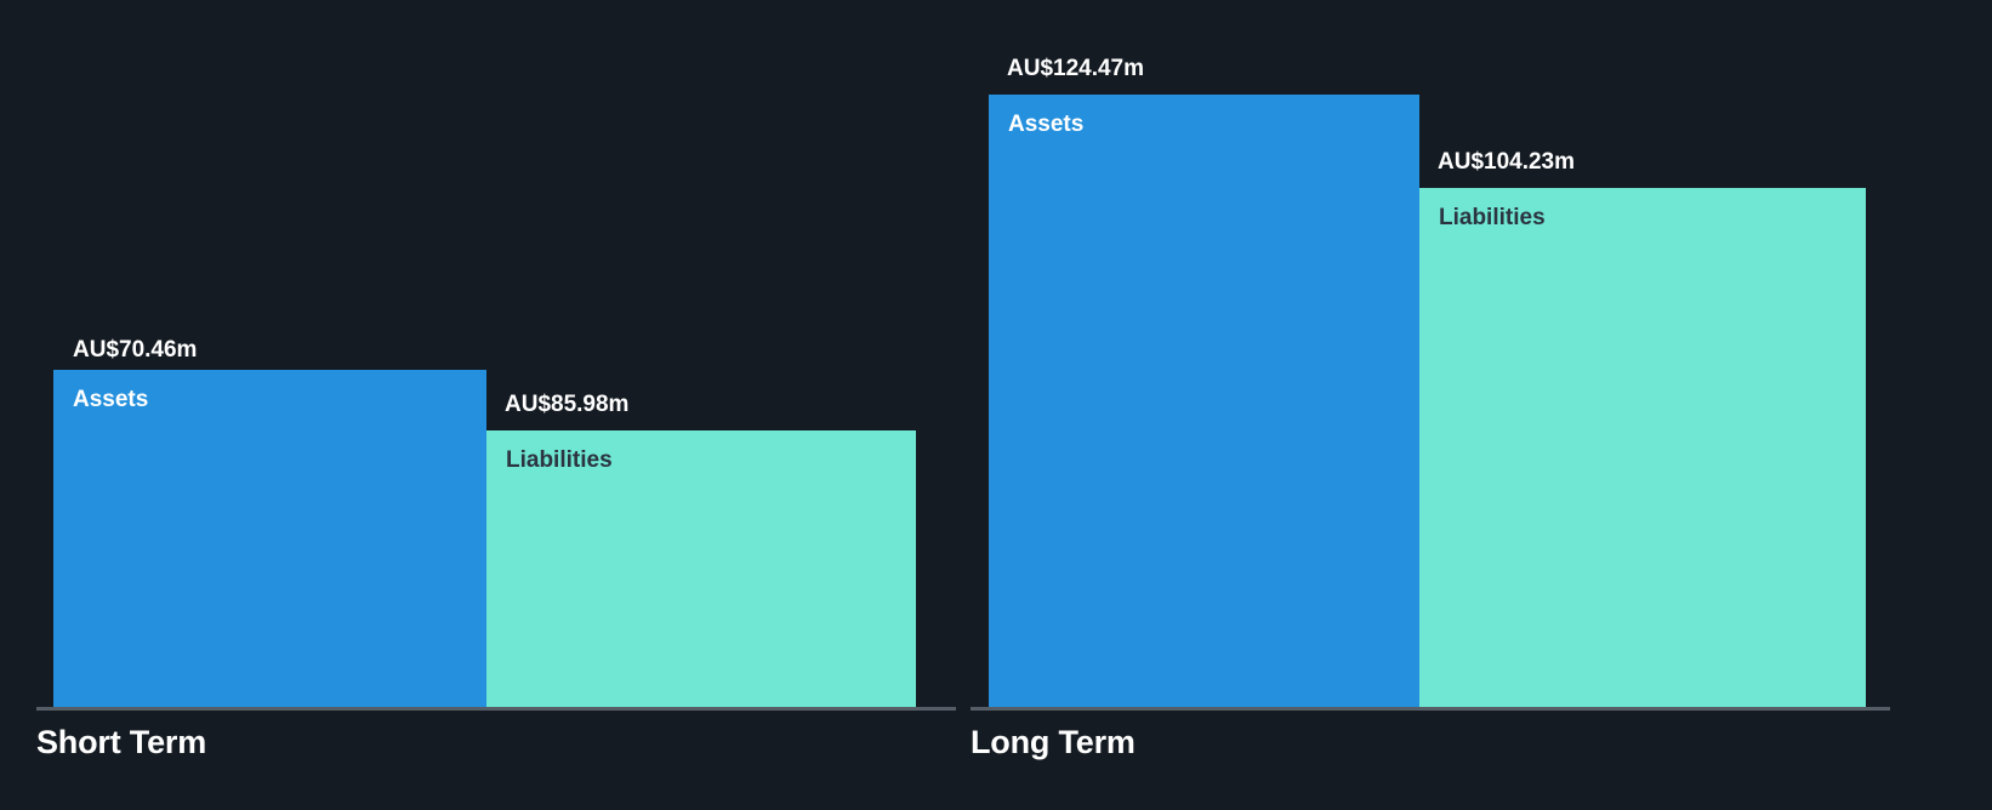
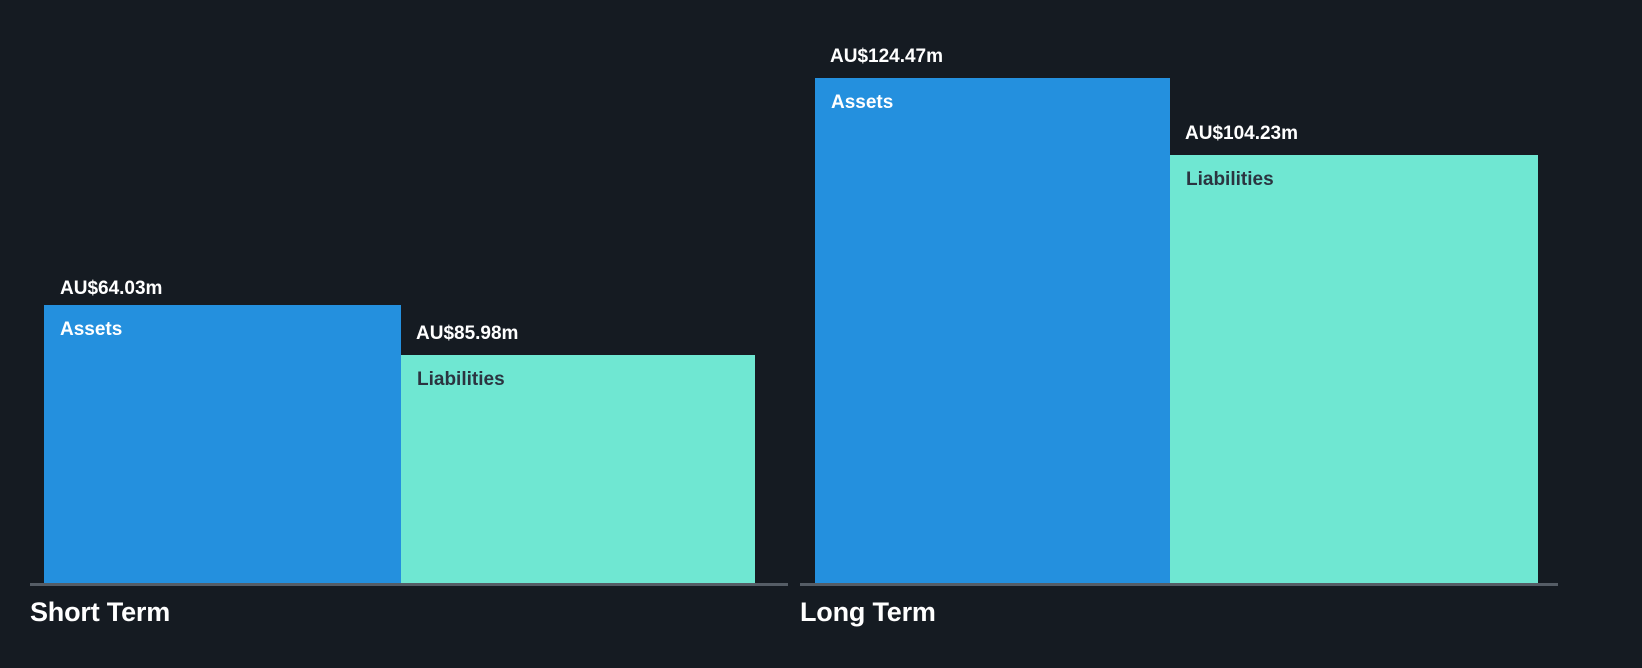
  Assets
- AU$70.46m
+ AU$64.03m
  Liabilities
  AU$85.98m
  Short Term
  Assets
  AU$124.47m
  Liabilities
  AU$104.23m
  Long Term
